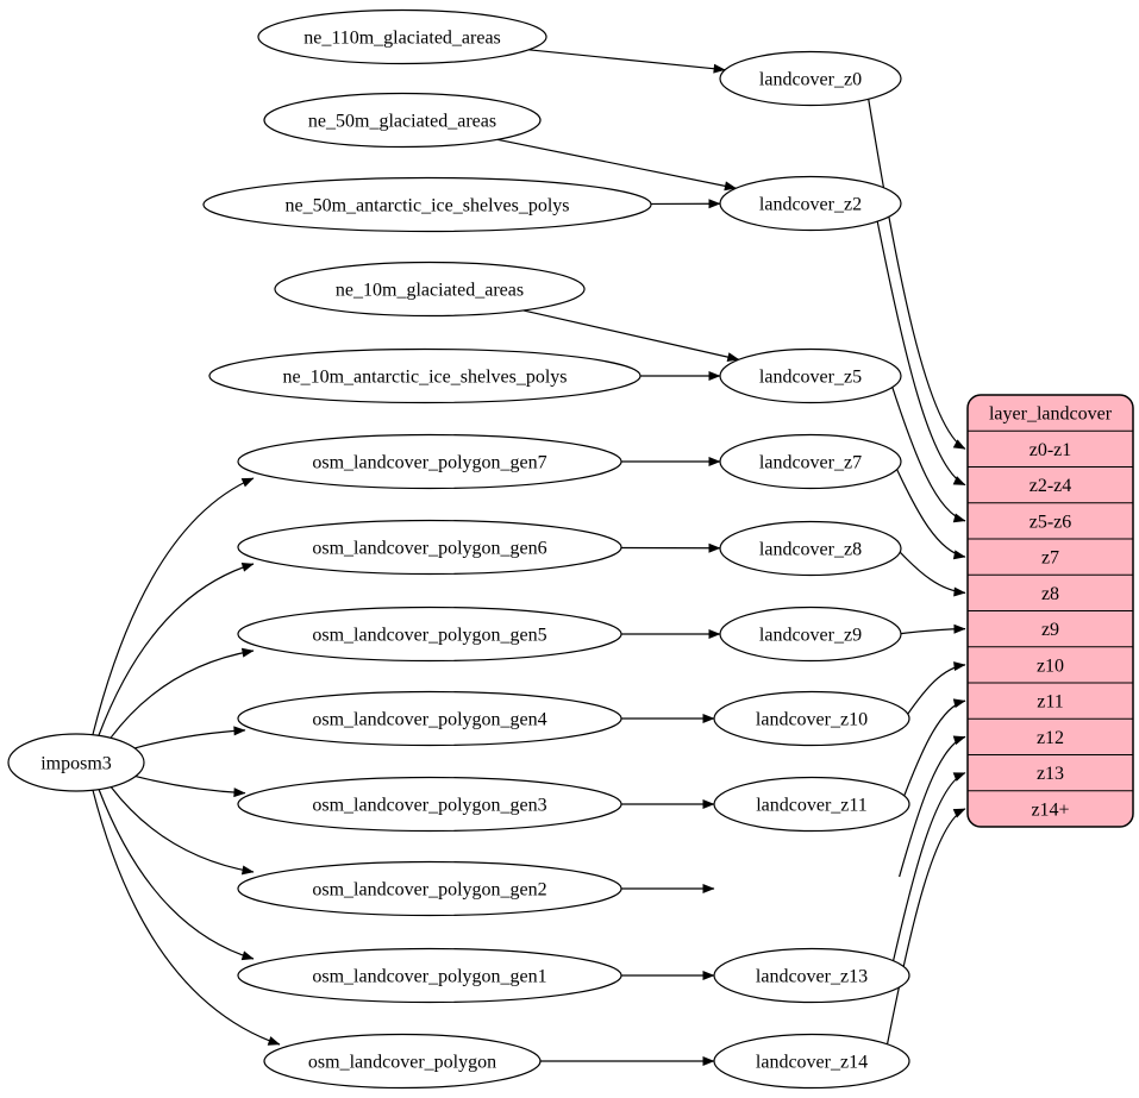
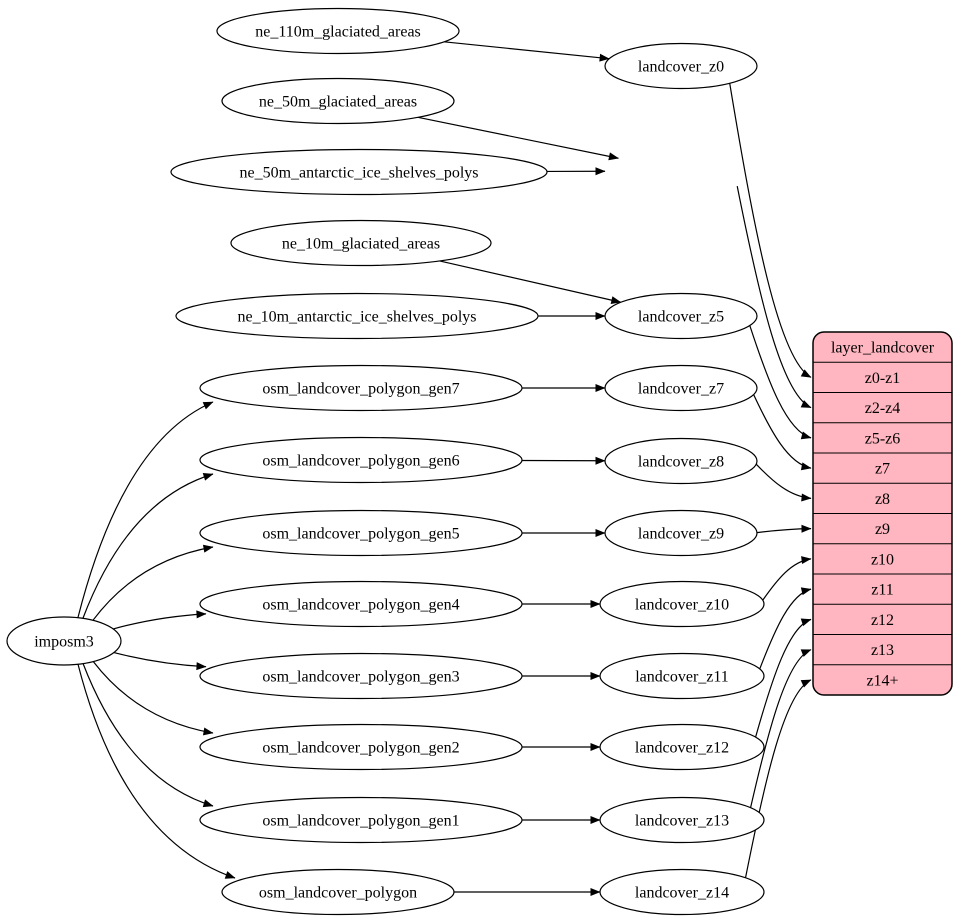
  imposm3
  ne_110m_glaciated_areas
  ne_50m_glaciated_areas
  ne_50m_antarctic_ice_shelves_polys
  ne_10m_glaciated_areas
  ne_10m_antarctic_ice_shelves_polys
  osm_landcover_polygon_gen7
  osm_landcover_polygon_gen6
  osm_landcover_polygon_gen5
  osm_landcover_polygon_gen4
  osm_landcover_polygon_gen3
  osm_landcover_polygon_gen2
  osm_landcover_polygon_gen1
  osm_landcover_polygon
  landcover_z0
- landcover_z2
  landcover_z5
  landcover_z7
  landcover_z8
  landcover_z9
  landcover_z10
  landcover_z11
+ landcover_z12
  landcover_z13
  landcover_z14
  layer_landcover
  z0-z1
  z2-z4
  z5-z6
  z7
  z8
  z9
  z10
  z11
  z12
  z13
  z14+
